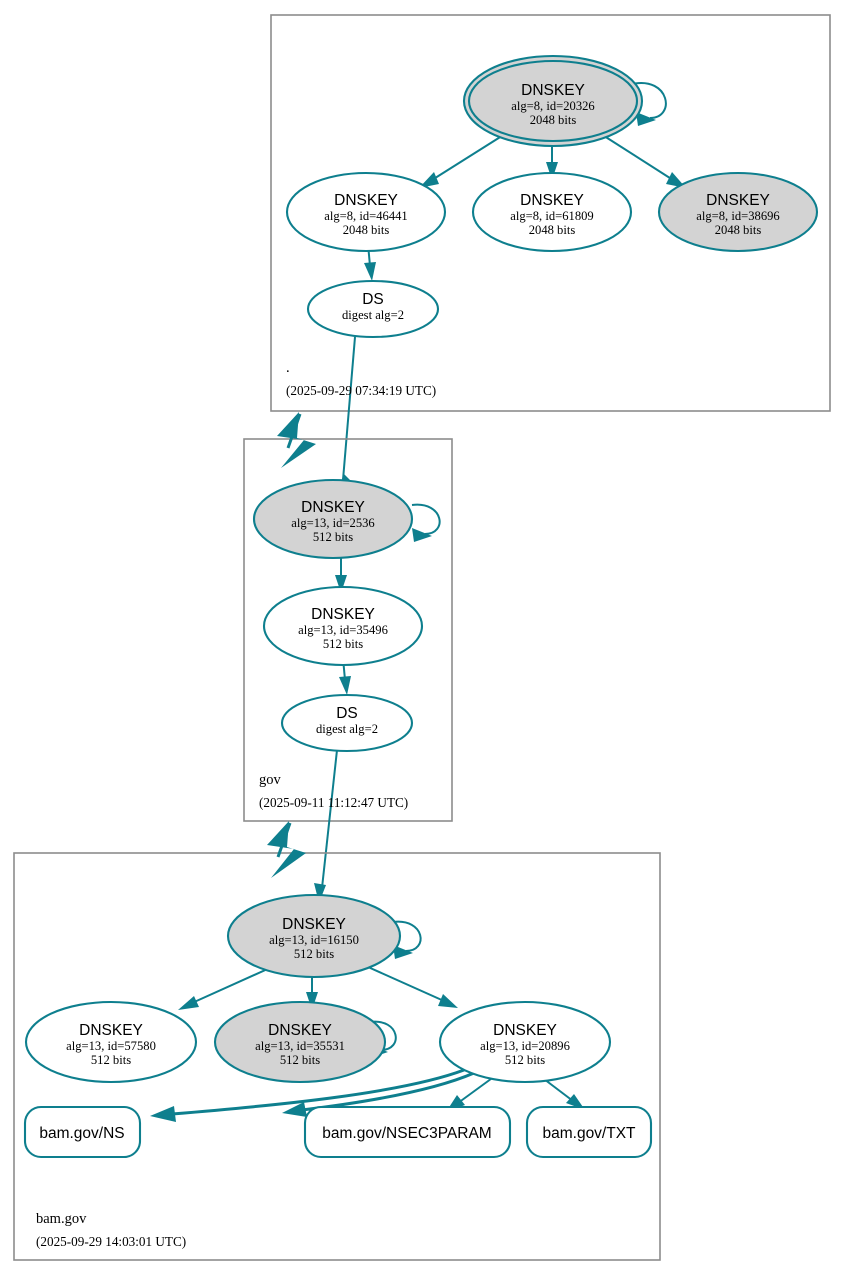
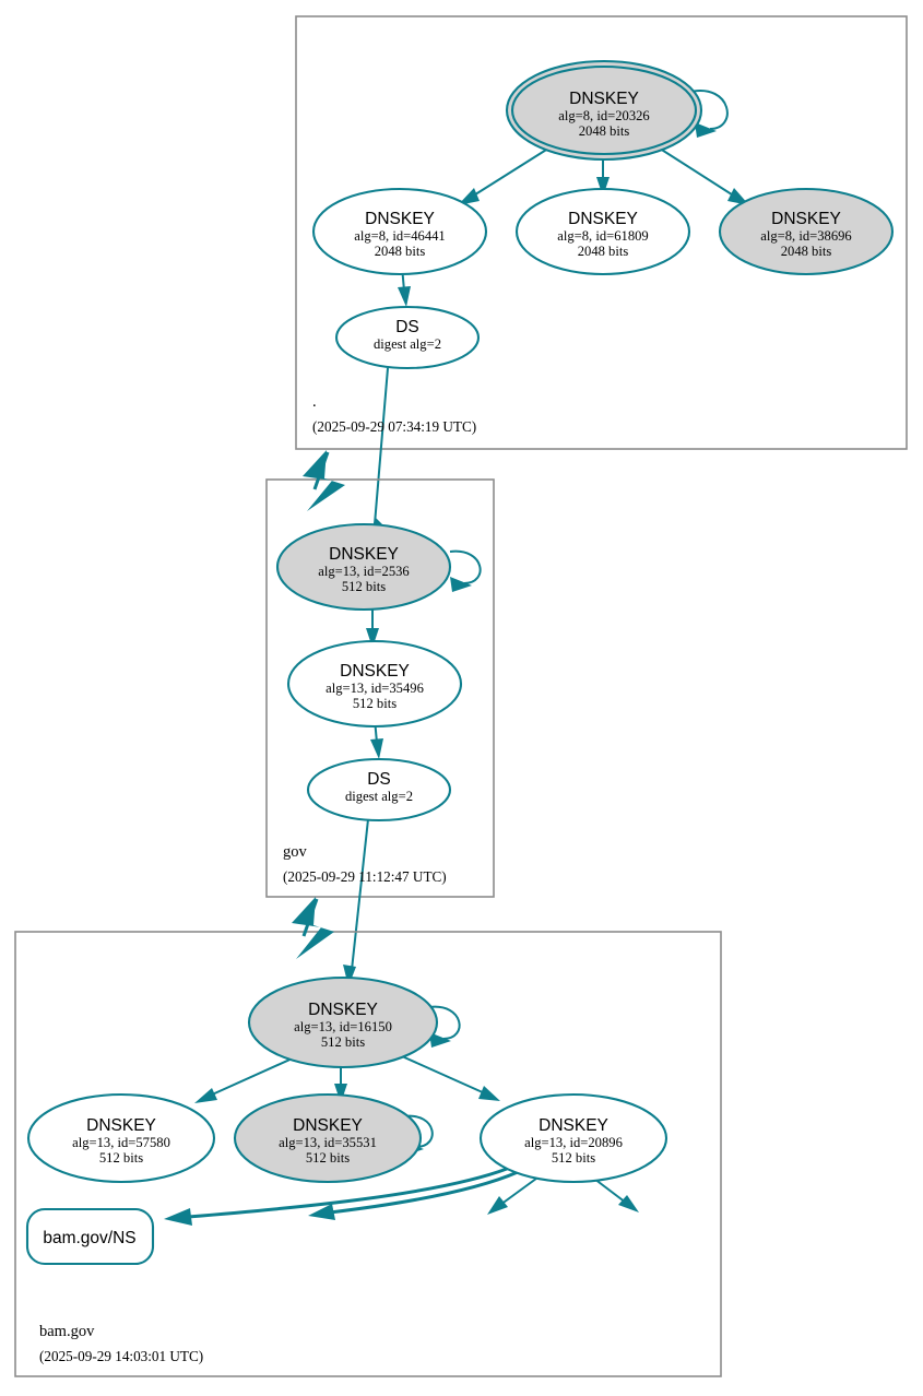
  DNSKEY
  alg=8, id=20326
  2048 bits
  DNSKEY
  alg=8, id=46441
  2048 bits
  DNSKEY
  alg=8, id=61809
  2048 bits
  DNSKEY
  alg=8, id=38696
  2048 bits
  DS
  digest alg=2
  .
  (2025-09-29 07:34:19 UTC)
  DNSKEY
  alg=13, id=2536
  512 bits
  DNSKEY
  alg=13, id=35496
  512 bits
  DS
  digest alg=2
  gov
- (2025-09-11 11:12:47 UTC)
+ (2025-09-29 11:12:47 UTC)
  DNSKEY
  alg=13, id=16150
  512 bits
  DNSKEY
  alg=13, id=57580
  512 bits
  DNSKEY
  alg=13, id=35531
  512 bits
  DNSKEY
  alg=13, id=20896
  512 bits
  bam.gov/NS
- bam.gov/NSEC3PARAM
- bam.gov/TXT
  bam.gov
  (2025-09-29 14:03:01 UTC)
